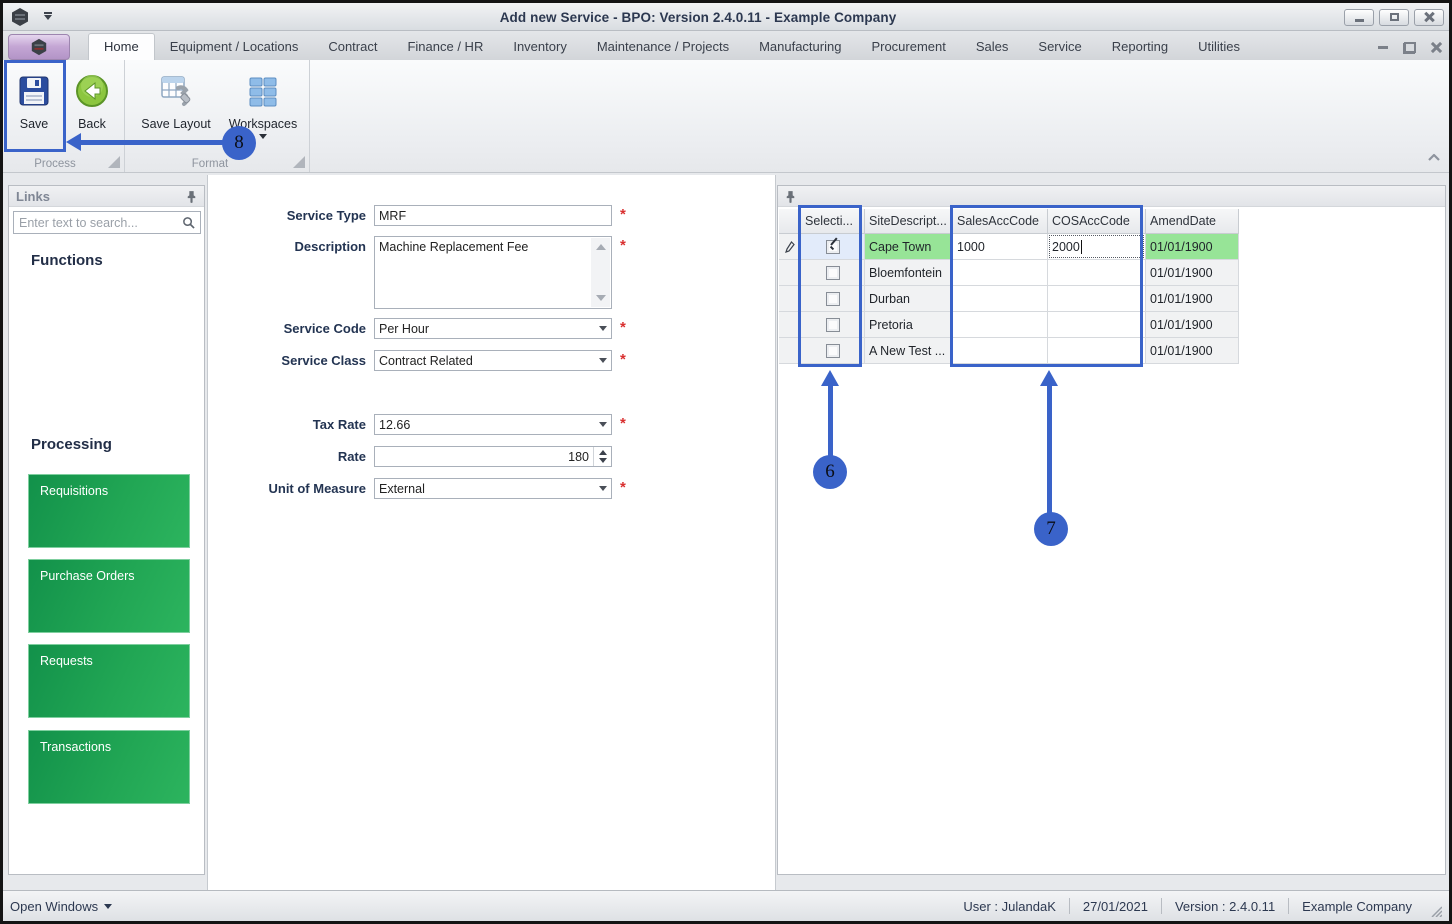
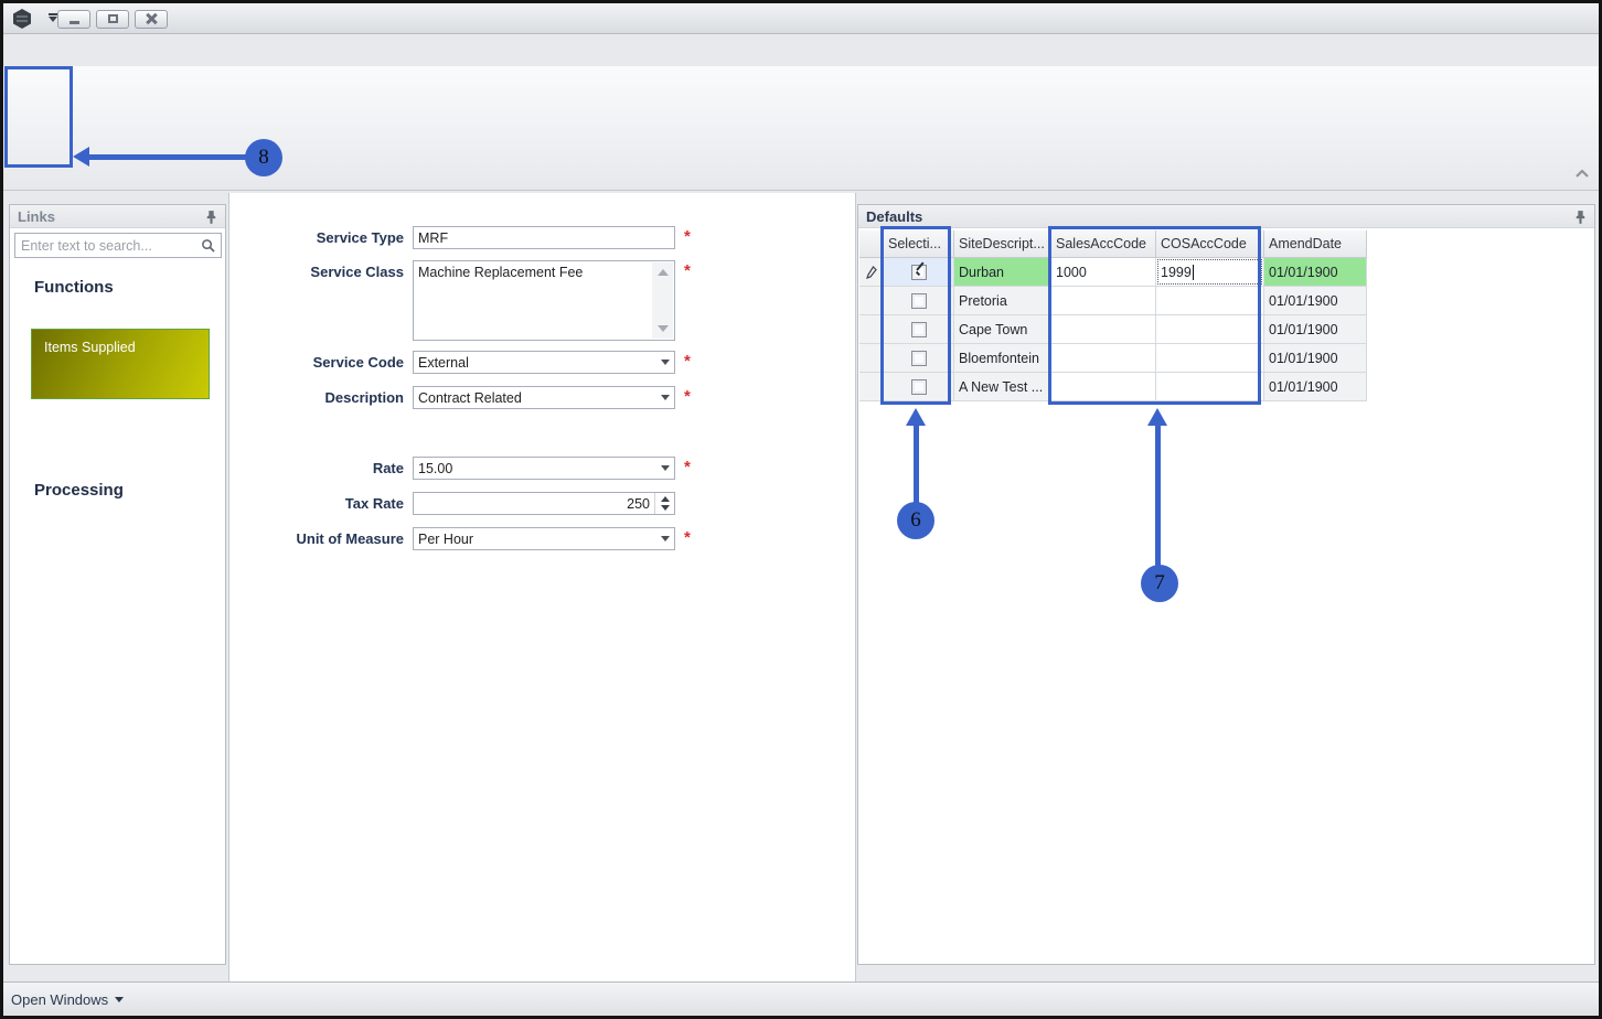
- Add new Service - BPO: Version 2.4.0.11 - Example Company
- Home
- Equipment / Locations
- Contract
- Finance / HR
- Inventory
- Maintenance / Projects
- Manufacturing
- Procurement
- Sales
- Service
- Reporting
- Utilities
- Save
- Back
- Process
- Save Layout
- Workspaces
- Format
  Links
  Enter text to search...
  Functions
+ Items Supplied
  Processing
- Requisitions
- Purchase Orders
- Requests
- Transactions
  Service Type
  MRF
  *
- Description
+ Service Class
  Machine Replacement Fee
  *
  Service Code
- Per Hour
+ External
  *
- Service Class
+ Description
  Contract Related
  *
- Tax Rate
+ Rate
- 12.66
+ 15.00
  *
- Rate
+ Tax Rate
- 180
+ 250
  Unit of Measure
- External
+ Per Hour
  *
+ Defaults
  Selecti...
  SiteDescript...
  SalesAccCode
  COSAccCode
  AmendDate
- Cape Town
+ Durban
  1000
- 2000
+ 1999
  01/01/1900
- Bloemfontein
+ Pretoria
  01/01/1900
- Durban
+ Cape Town
  01/01/1900
- Pretoria
+ Bloemfontein
  01/01/1900
  A New Test ...
  01/01/1900
  Open Windows
- User : JulandaK
- 27/01/2021
- Version : 2.4.0.11
- Example Company
  8
  6
  7
